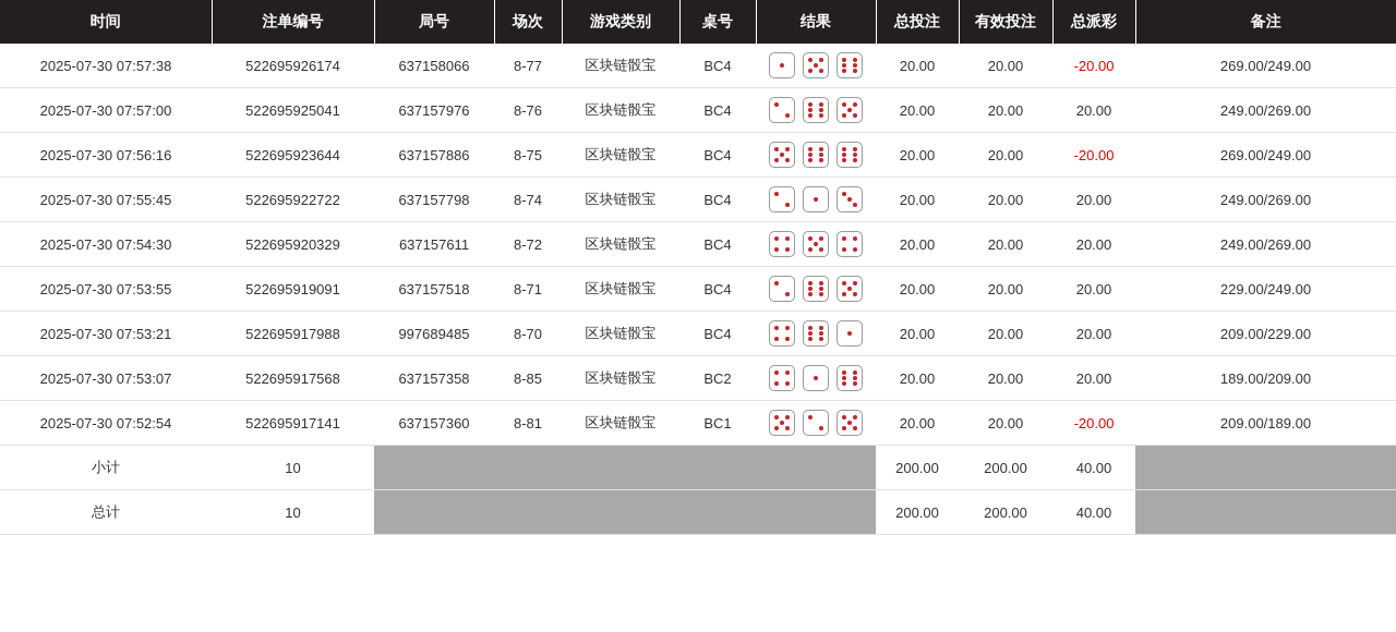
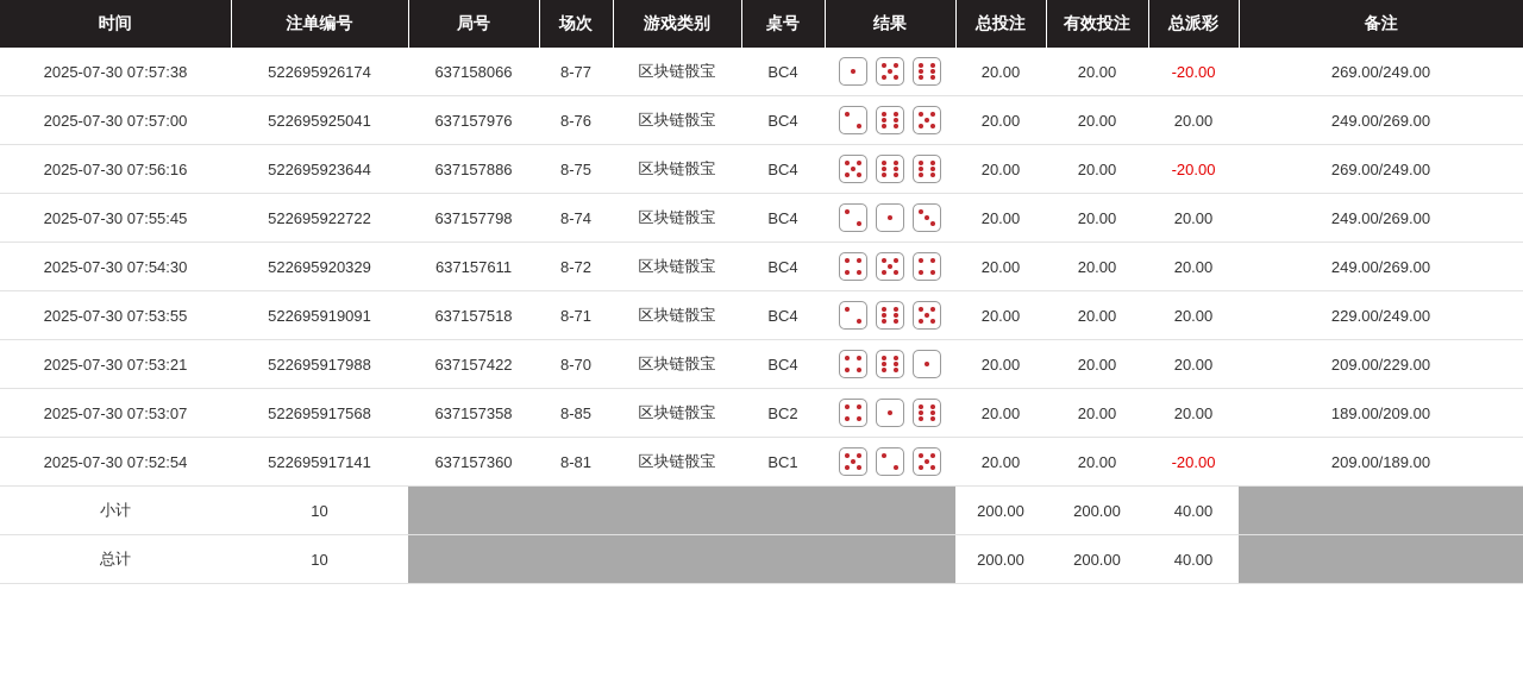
  时间	注单编号	局号	场次	游戏类别	桌号	结果	总投注	有效投注	总派彩	备注
  2025-07-30 07:57:38	522695926174	637158066	8-77	区块链骰宝	BC4		20.00	20.00	-20.00	269.00/249.00
  2025-07-30 07:57:00	522695925041	637157976	8-76	区块链骰宝	BC4		20.00	20.00	20.00	249.00/269.00
  2025-07-30 07:56:16	522695923644	637157886	8-75	区块链骰宝	BC4		20.00	20.00	-20.00	269.00/249.00
  2025-07-30 07:55:45	522695922722	637157798	8-74	区块链骰宝	BC4		20.00	20.00	20.00	249.00/269.00
  2025-07-30 07:54:30	522695920329	637157611	8-72	区块链骰宝	BC4		20.00	20.00	20.00	249.00/269.00
  2025-07-30 07:53:55	522695919091	637157518	8-71	区块链骰宝	BC4		20.00	20.00	20.00	229.00/249.00
- 2025-07-30 07:53:21	522695917988	997689485	8-70	区块链骰宝	BC4		20.00	20.00	20.00	209.00/229.00
+ 2025-07-30 07:53:21	522695917988	637157422	8-70	区块链骰宝	BC4		20.00	20.00	20.00	209.00/229.00
  2025-07-30 07:53:07	522695917568	637157358	8-85	区块链骰宝	BC2		20.00	20.00	20.00	189.00/209.00
  2025-07-30 07:52:54	522695917141	637157360	8-81	区块链骰宝	BC1		20.00	20.00	-20.00	209.00/189.00
  小计	10						200.00	200.00	40.00
  总计	10						200.00	200.00	40.00
